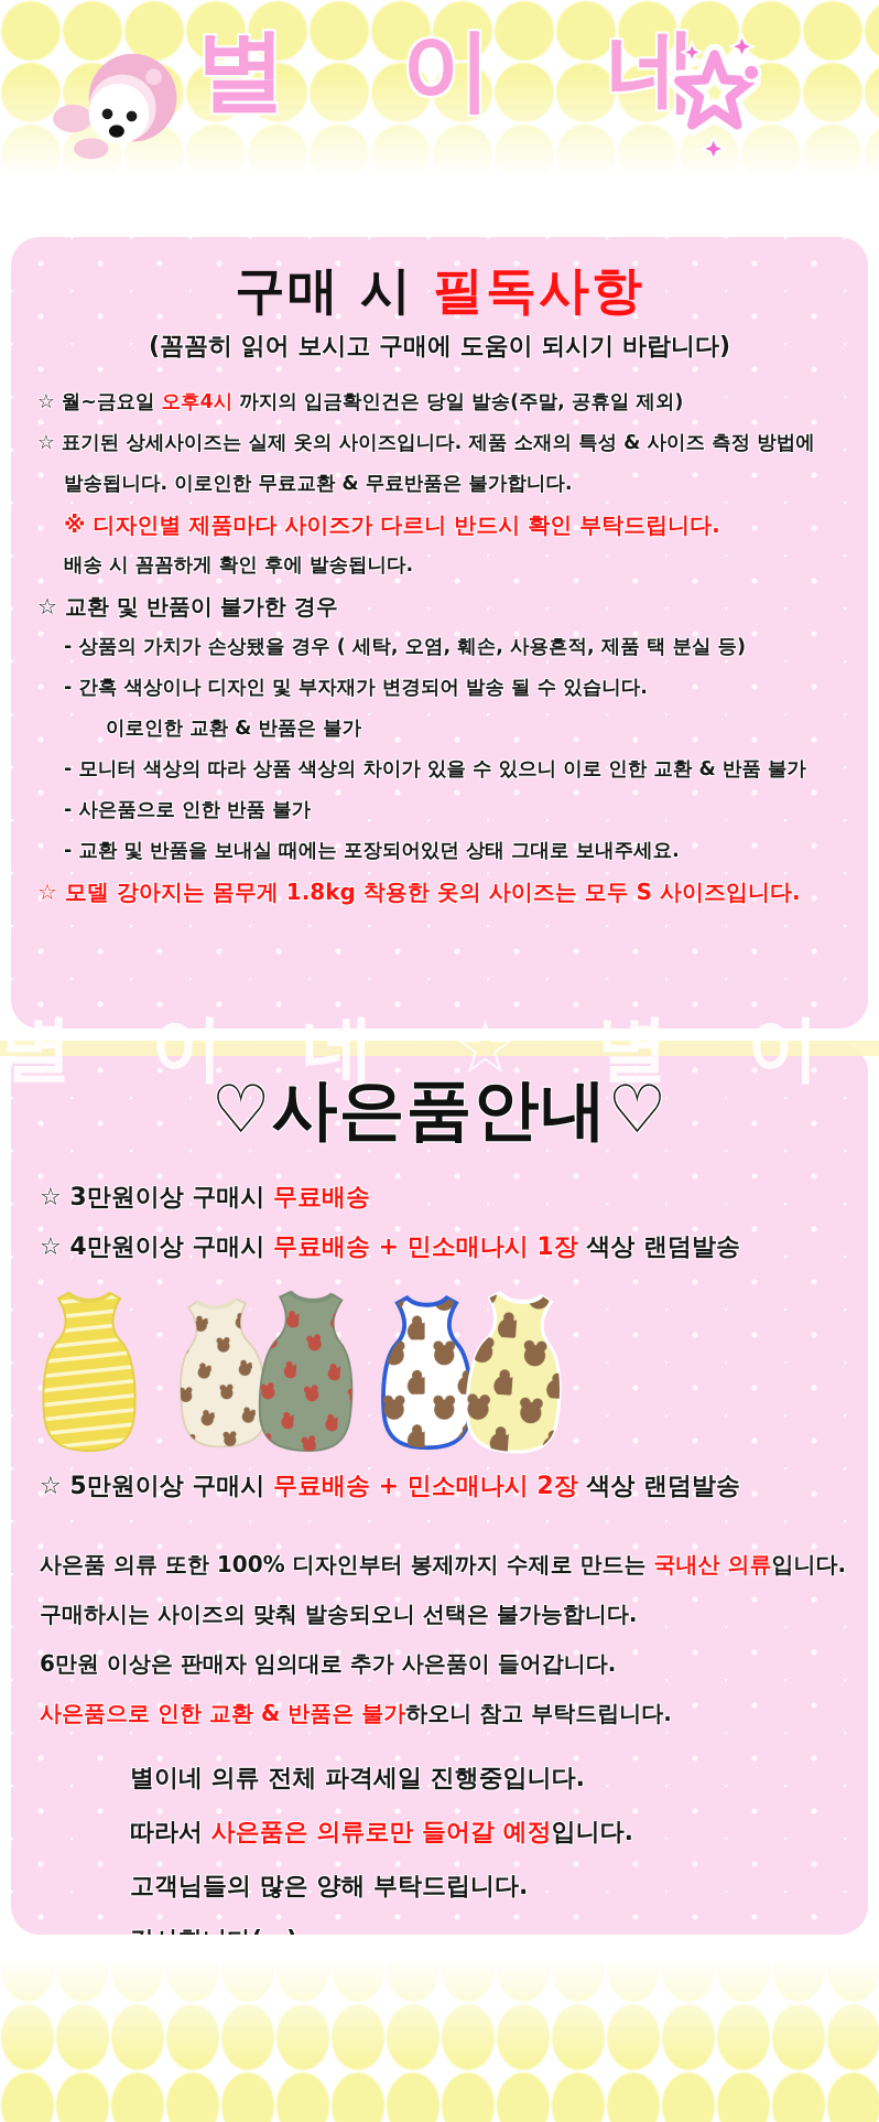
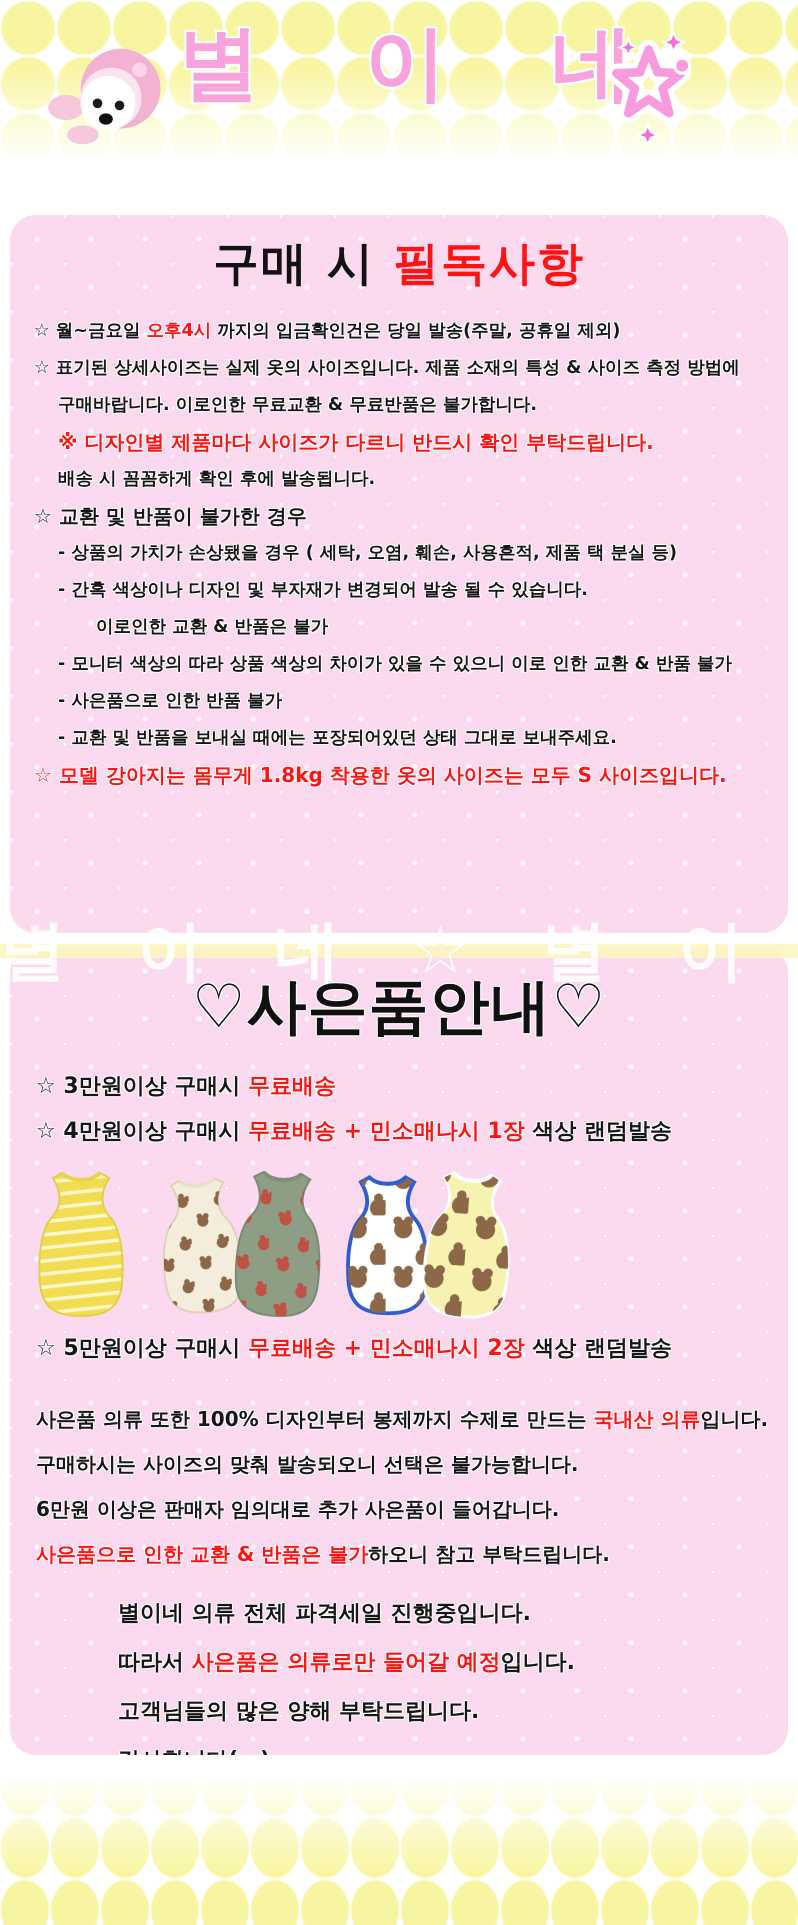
  별 이 네
  구매 시 필독사항
- (꼼꼼히 읽어 보시고 구매에 도움이 되시기 바랍니다)
  ☆ 월~금요일 오후4시 까지의 입금확인건은 당일 발송(주말, 공휴일 제외)
  ☆ 표기된 상세사이즈는 실제 옷의 사이즈입니다. 제품 소재의 특성 & 사이즈 측정 방법에
- 발송됩니다. 이로인한 무료교환 & 무료반품은 불가합니다.
+ 구매바랍니다. 이로인한 무료교환 & 무료반품은 불가합니다.
  ※ 디자인별 제품마다 사이즈가 다르니 반드시 확인 부탁드립니다.
  배송 시 꼼꼼하게 확인 후에 발송됩니다.
  ☆ 교환 및 반품이 불가한 경우
  - 상품의 가치가 손상됐을 경우 ( 세탁, 오염, 훼손, 사용흔적, 제품 택 분실 등)
  - 간혹 색상이나 디자인 및 부자재가 변경되어 발송 될 수 있습니다.
  이로인한 교환 & 반품은 불가
  - 모니터 색상의 따라 상품 색상의 차이가 있을 수 있으니 이로 인한 교환 & 반품 불가
  - 사은품으로 인한 반품 불가
  - 교환 및 반품을 보내실 때에는 포장되어있던 상태 그대로 보내주세요.
  ☆ 모델 강아지는 몸무게 1.8kg 착용한 옷의 사이즈는 모두 S 사이즈입니다.
  별 이 네 ☆ 별 이
  ♡사은품안내♡
  ☆ 3만원이상 구매시 무료배송
  ☆ 4만원이상 구매시 무료배송 + 민소매나시 1장 색상 랜덤발송
  ☆ 5만원이상 구매시 무료배송 + 민소매나시 2장 색상 랜덤발송
  사은품 의류 또한 100% 디자인부터 봉제까지 수제로 만드는 국내산 의류입니다.
  구매하시는 사이즈의 맞춰 발송되오니 선택은 불가능합니다.
  6만원 이상은 판매자 임의대로 추가 사은품이 들어갑니다.
  사은품으로 인한 교환 & 반품은 불가하오니 참고 부탁드립니다.
  별이네 의류 전체 파격세일 진행중입니다.
  따라서 사은품은 의류로만 들어갈 예정입니다.
  고객님들의 많은 양해 부탁드립니다.
